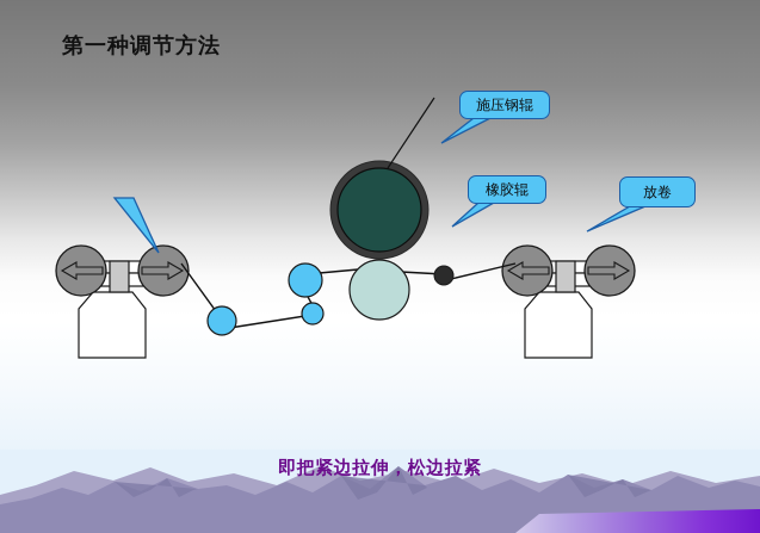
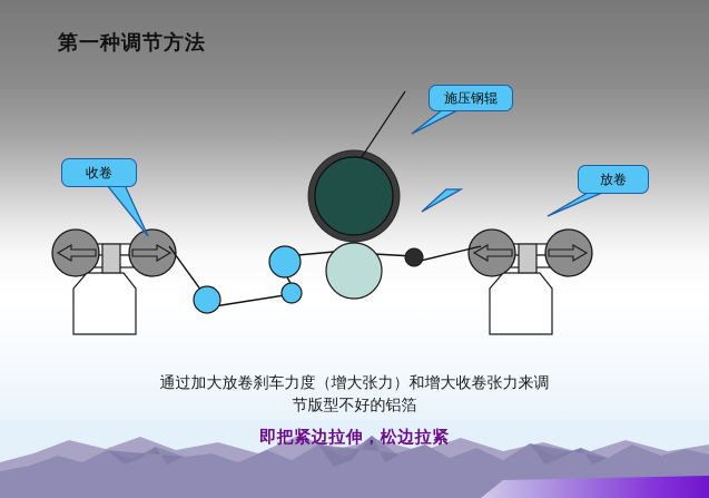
  第一种调节方法
+ 收卷
  施压钢辊
- 橡胶辊
  放卷
+ 通过加大放卷刹车力度（增大张力）和增大收卷张力来调
+ 节版型不好的铝箔
  即把紧边拉伸，松边拉紧
